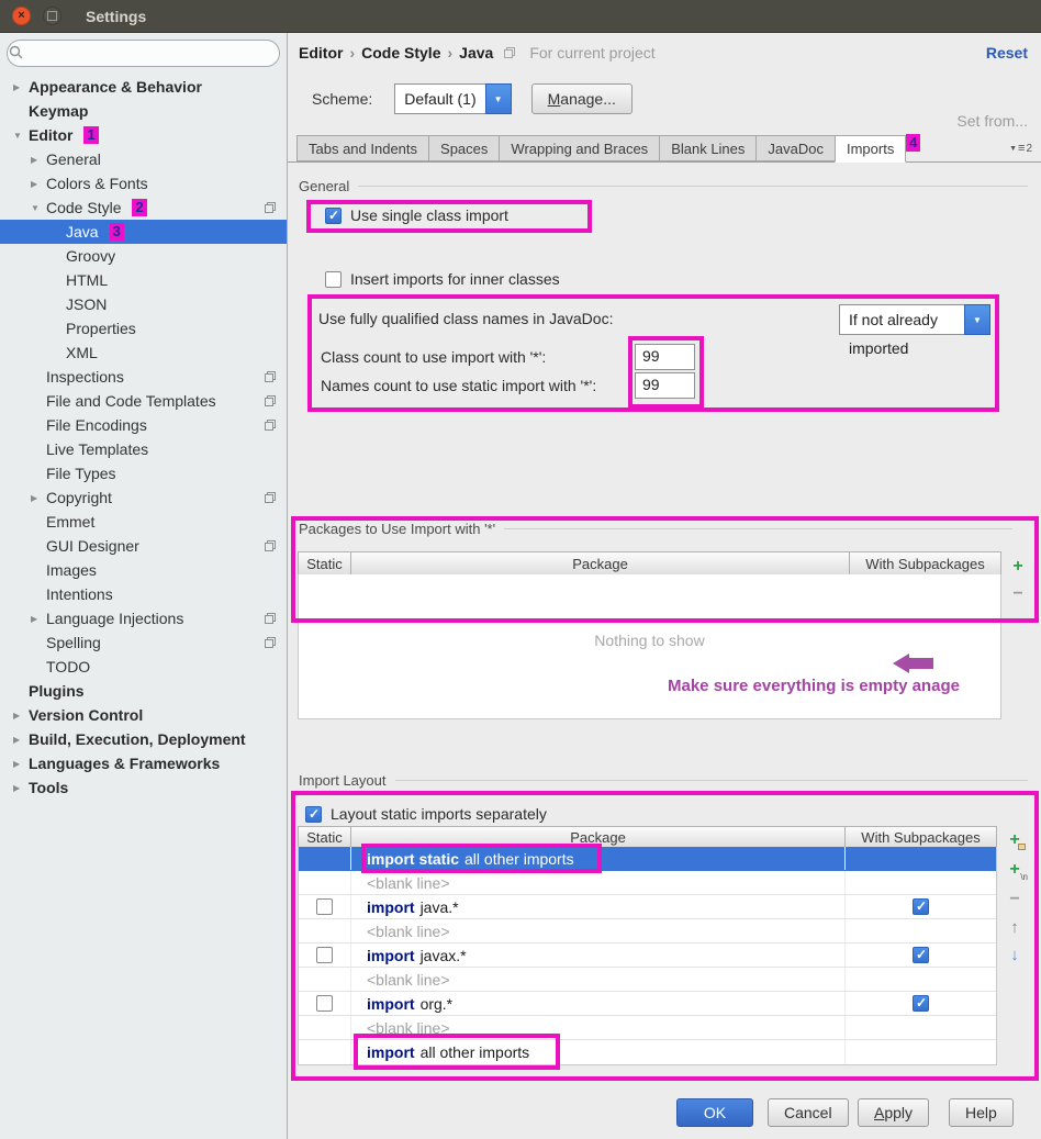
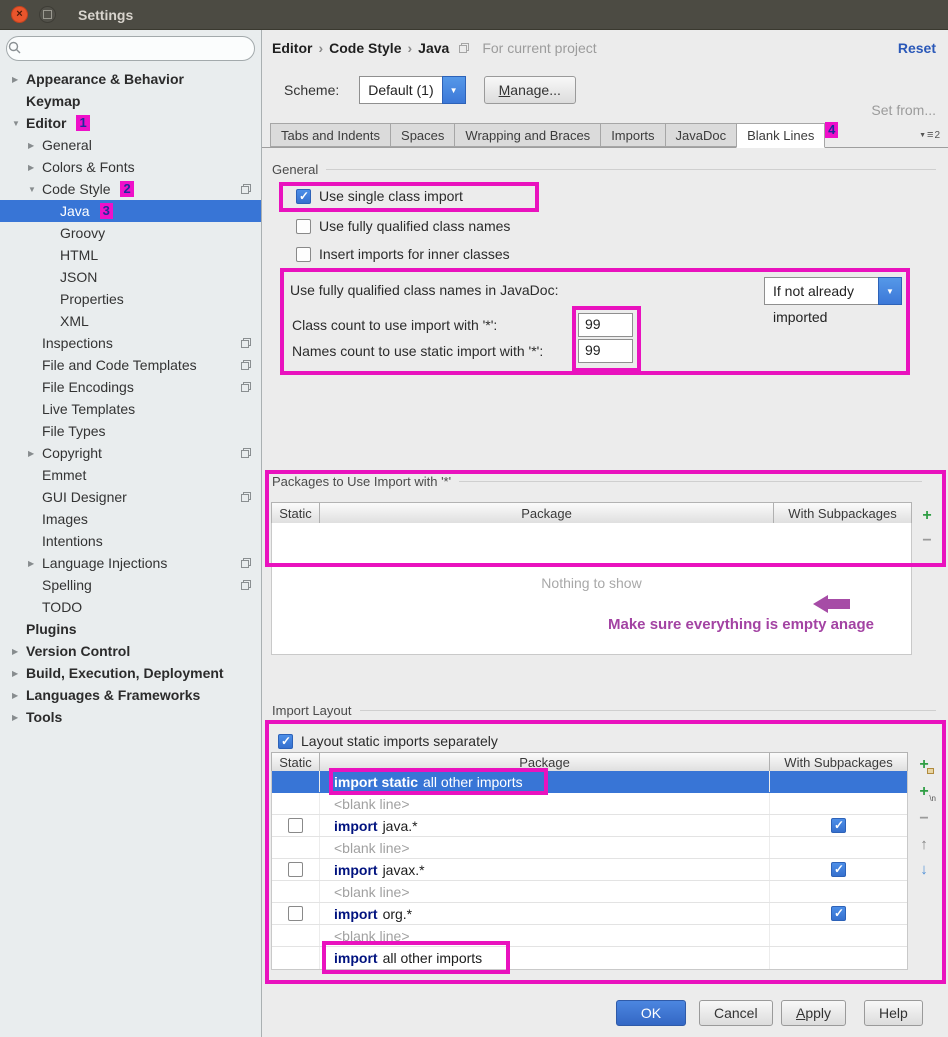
  ×
  Settings
  Appearance & Behavior
  Keymap
  Editor
  1
  General
  Colors & Fonts
  Code Style
  2
  Java
  3
  Groovy
  HTML
  JSON
  Properties
  XML
  Inspections
  File and Code Templates
  File Encodings
  Live Templates
  File Types
  Copyright
  Emmet
  GUI Designer
  Images
  Intentions
  Language Injections
  Spelling
  TODO
  Plugins
  Version Control
  Build, Execution, Deployment
  Languages & Frameworks
  Tools
  Editor
  ›
  Code Style
  ›
  Java
  For current project
  Reset
  Scheme:
  Default (1)
  ▼
  M
  anage...
  Set from...
  Tabs and Indents
  Spaces
  Wrapping and Braces
- Blank Lines
+ Imports
  JavaDoc
- Imports
+ Blank Lines
  4
  ≡
  2
  General
  Use single class import
+ Use fully qualified class names
  Insert imports for inner classes
  Use fully qualified class names in JavaDoc:
  If not already imported
  ▼
  Class count to use import with '*':
  99
  Names count to use static import with '*':
  99
  Packages to Use Import with '*'
  Static
  Package
  With Subpackages
  Nothing to show
  +
  −
  Import Layout
  Layout static imports separately
  Static
  Package
  With Subpackages
  import static
  all other imports
  <blank line>
  import
  java.*
  <blank line>
  import
  javax.*
  <blank line>
  import
  org.*
  <blank line>
  import
  all other imports
  +
  +
  \n
  −
  ↑
  ↓
  OK
  Cancel
  A
  pply
  Help
  Make sure everything is empty anage
